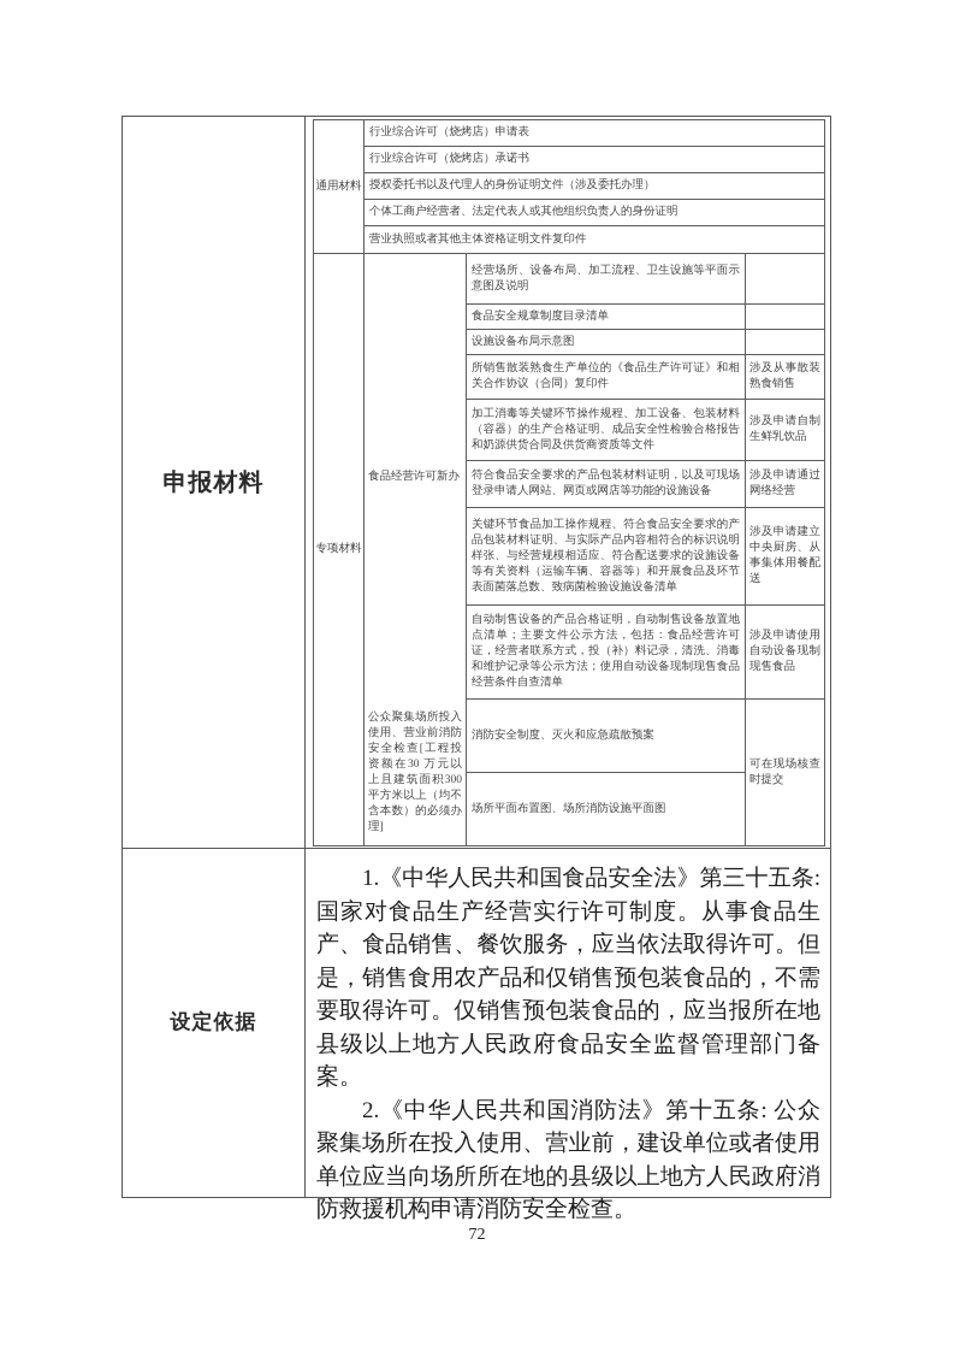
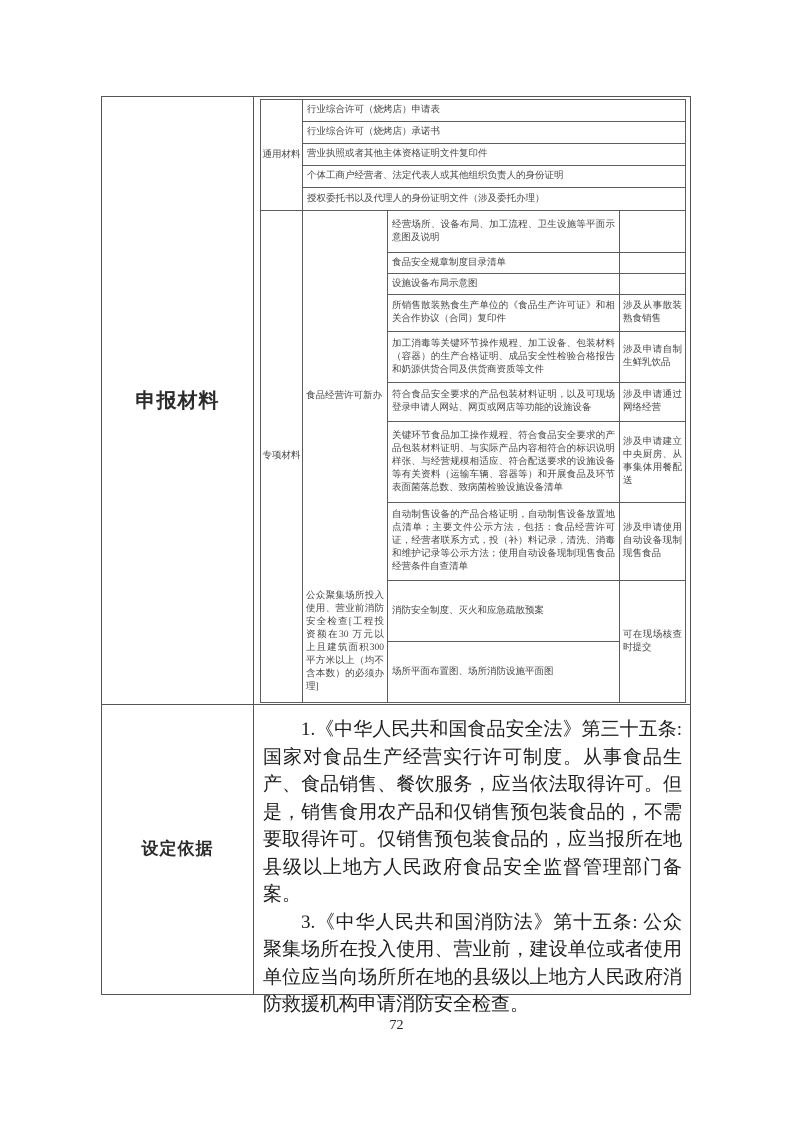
  申报材料
  通用材料
  行业综合许可（烧烤店）申请表
  行业综合许可（烧烤店）承诺书
- 授权委托书以及代理人的身份证明文件（涉及委托办理）
+ 营业执照或者其他主体资格证明文件复印件
  个体工商户经营者、法定代表人或其他组织负责人的身份证明
- 营业执照或者其他主体资格证明文件复印件
+ 授权委托书以及代理人的身份证明文件（涉及委托办理）
  专项材料
  食品经营许可新办
  经营场所、设备布局、加工流程、卫生设施等平面示意图及说明
  食品安全规章制度目录清单
  设施设备布局示意图
  所销售散装熟食生产单位的《食品生产许可证》和相关合作协议（合同）复印件
  涉及从事散装熟食销售
  加工消毒等关键环节操作规程、加工设备、包装材料（容器）的生产合格证明、成品安全性检验合格报告和奶源供货合同及供货商资质等文件
  涉及申请自制生鲜乳饮品
  符合食品安全要求的产品包装材料证明，以及可现场登录申请人网站、网页或网店等功能的设施设备
  涉及申请通过网络经营
  关键环节食品加工操作规程、符合食品安全要求的产品包装材料证明、与实际产品内容相符合的标识说明样张、与经营规模相适应、符合配送要求的设施设备等有关资料（运输车辆、容器等）和开展食品及环节表面菌落总数、致病菌检验设施设备清单
  涉及申请建立中央厨房、从事集体用餐配送
  自动制售设备的产品合格证明，自动制售设备放置地点清单；主要文件公示方法，包括：食品经营许可证，经营者联系方式，投（补）料记录，清洗、消毒和维护记录等公示方法；使用自动设备现制现售食品经营条件自查清单
  涉及申请使用自动设备现制现售食品
  公众聚集场所投入使用、营业前消防安全检查[工程投资额在30 万元以上且建筑面积300平方米以上（均不含本数）的必须办理]
  消防安全制度、灭火和应急疏散预案
  场所平面布置图、场所消防设施平面图
  可在现场核查时提交
  设定依据
  1.《中华人民共和国食品安全法》第三十五条: 国家对食品生产经营实行许可制度。从事食品生产、食品销售、餐饮服务，应当依法取得许可。但是，销售食用农产品和仅销售预包装食品的，不需要取得许可。仅销售预包装食品的，应当报所在地县级以上地方人民政府食品安全监督管理部门备案。
- 2.《中华人民共和国消防法》第十五条: 公众聚集场所在投入使用、营业前，建设单位或者使用单位应当向场所所在地的县级以上地方人民政府消防救援机构申请消防安全检查。
+ 3.《中华人民共和国消防法》第十五条: 公众聚集场所在投入使用、营业前，建设单位或者使用单位应当向场所所在地的县级以上地方人民政府消防救援机构申请消防安全检查。
  72
